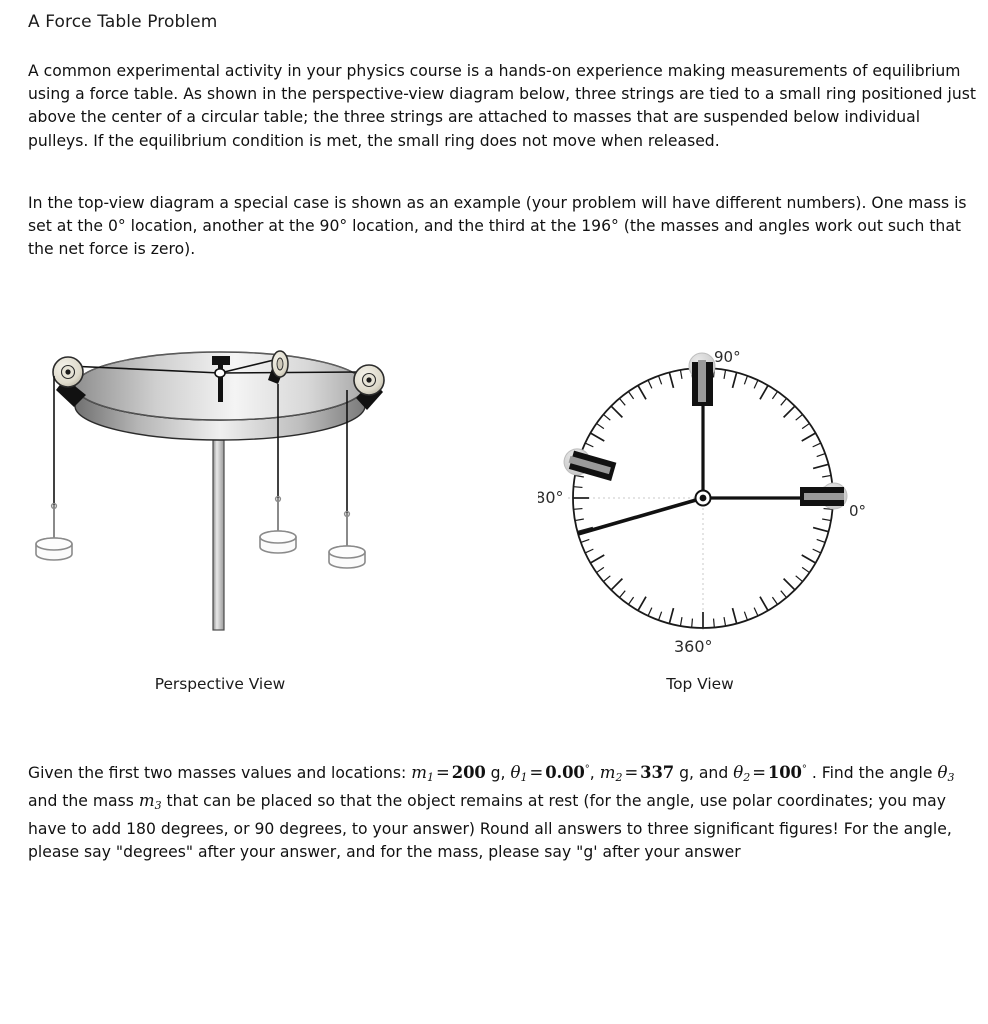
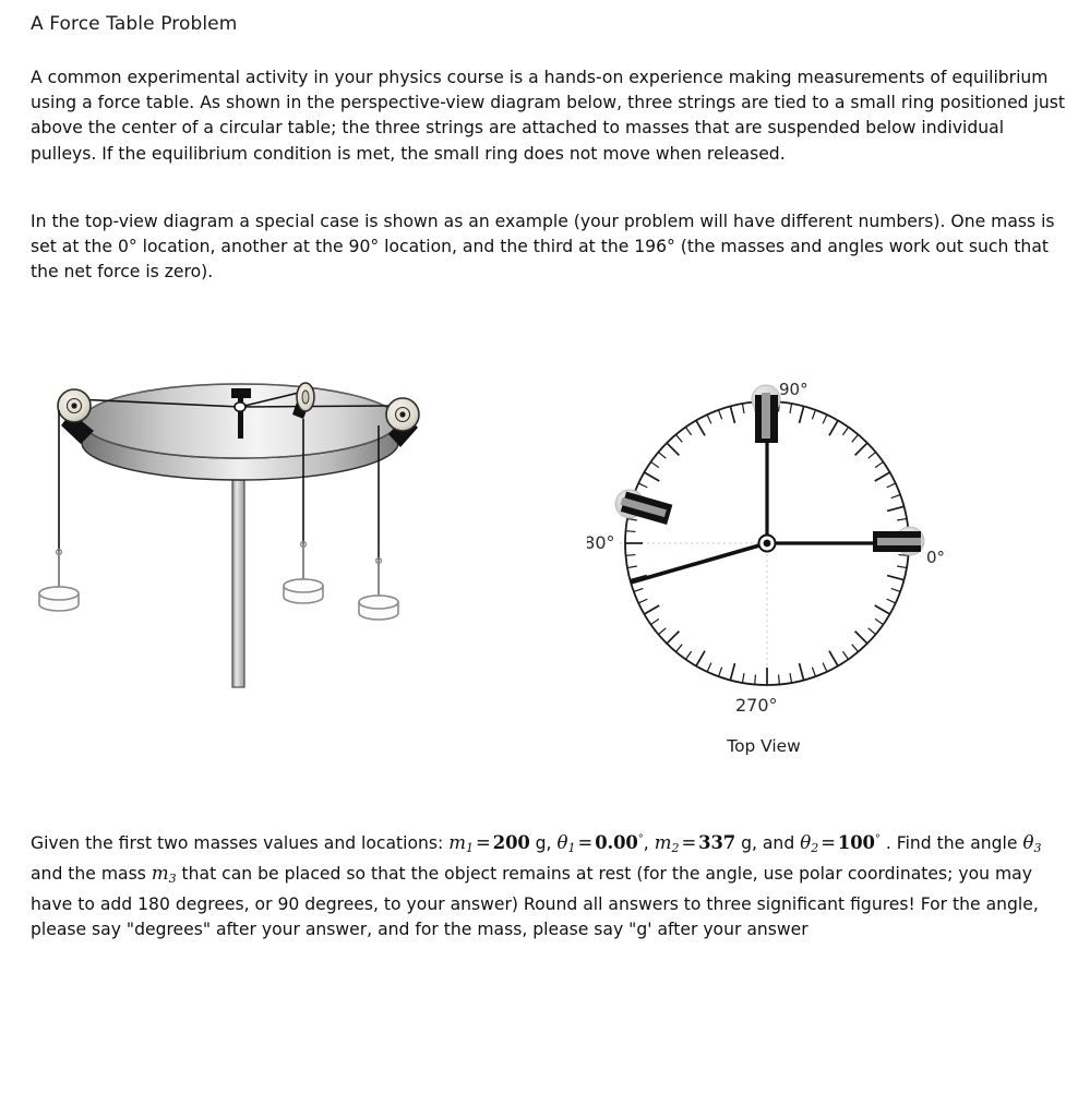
  A Force Table Problem
  A common experimental activity in your physics course is a hands-on experience making measurements of equilibrium using a force table. As shown in the perspective-view diagram below, three strings are tied to a small ring positioned just above the center of a circular table; the three strings are attached to masses that are suspended below individual pulleys. If the equilibrium condition is met, the small ring does not move when released.
  In the top-view diagram a special case is shown as an example (your problem will have different numbers). One mass is set at the 0° location, another at the 90° location, and the third at the 196° (the masses and angles work out such that the net force is zero).
  0°
  90°
  80°
- 360°
+ 270°
- Perspective View
  Top View
  Given the first two masses values and locations: m1 =200 g, θ1 =0.00°, m2 =337 g, and θ2 =100° . Find the angle θ3 and the mass m3 that can be placed so that the object remains at rest (for the angle, use polar coordinates; you may have to add 180 degrees, or 90 degrees, to your answer) Round all answers to three significant figures! For the angle, please say "degrees" after your answer, and for the mass, please say "g' after your answer
